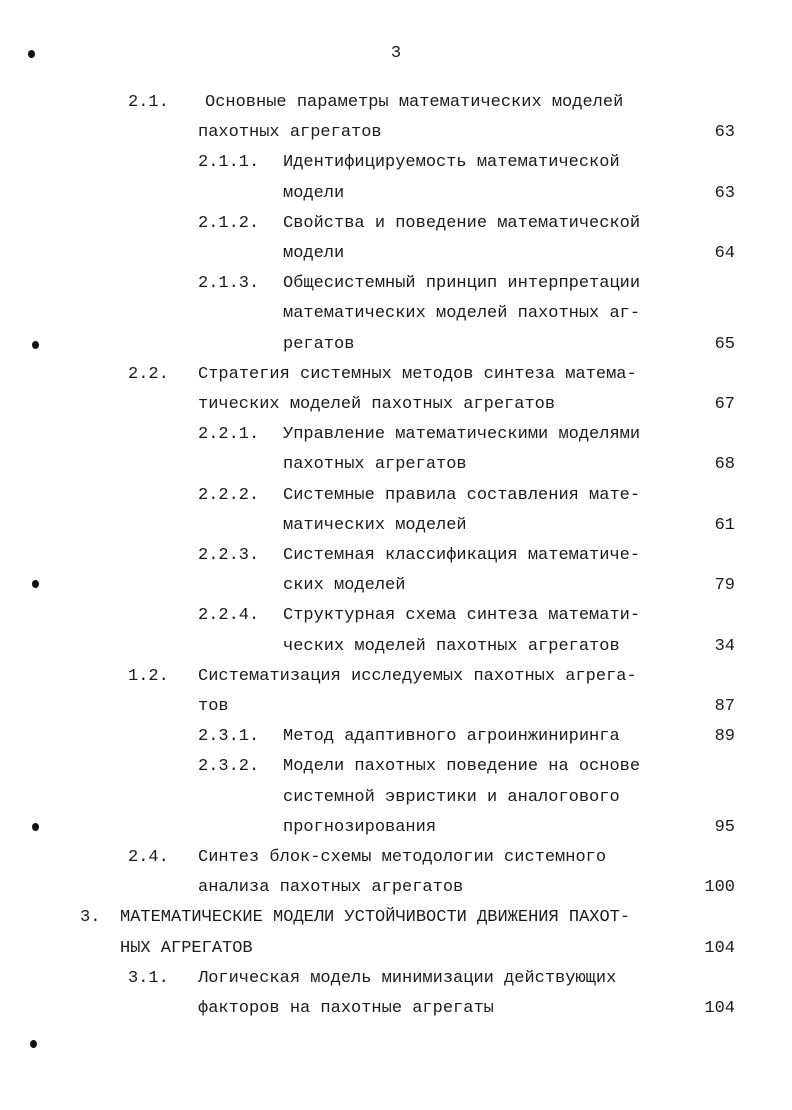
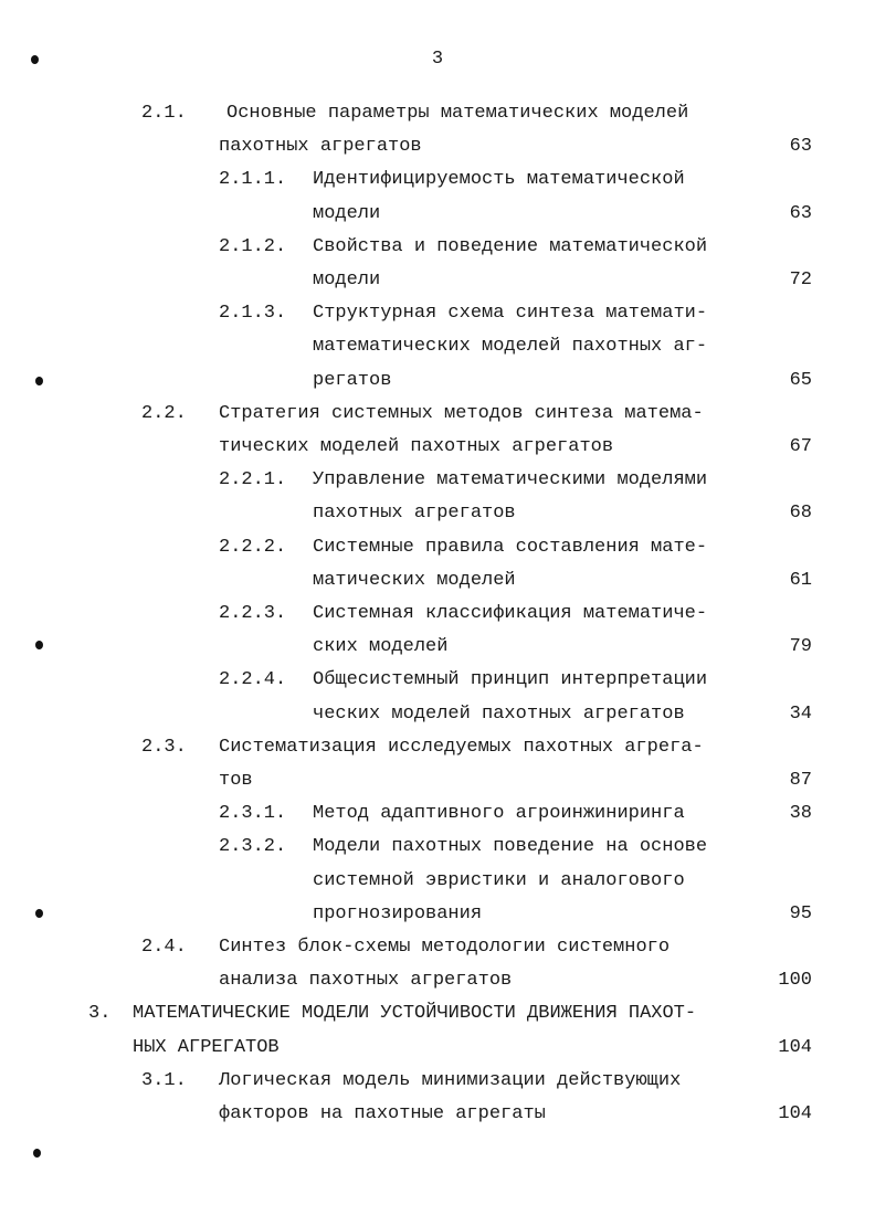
  3
  2.1.
  Основные параметры математических моделей
  пахотных агрегатов
  63
  2.1.1.
  Идентифицируемость математической
  модели
  63
  2.1.2.
  Свойства и поведение математической
  модели
- 64
+ 72
  2.1.3.
- Общесистемный принцип интерпретации
+ Структурная схема синтеза математи-
  математических моделей пахотных аг-
  регатов
  65
  2.2.
  Стратегия системных методов синтеза матема-
  тических моделей пахотных агрегатов
  67
  2.2.1.
  Управление математическими моделями
  пахотных агрегатов
  68
  2.2.2.
  Системные правила составления мате-
  матических моделей
  61
  2.2.3.
  Системная классификация математиче-
  ских моделей
  79
  2.2.4.
- Структурная схема синтеза математи-
+ Общесистемный принцип интерпретации
  ческих моделей пахотных агрегатов
  34
- 1.2.
+ 2.3.
  Систематизация исследуемых пахотных агрега-
  тов
  87
  2.3.1.
  Метод адаптивного агроинжиниринга
- 89
+ 38
  2.3.2.
  Модели пахотных поведение на основе
  системной эвристики и аналогового
  прогнозирования
  95
  2.4.
  Синтез блок-схемы методологии системного
  анализа пахотных агрегатов
  100
  3.
  МАТЕМАТИЧЕСКИЕ МОДЕЛИ УСТОЙЧИВОСТИ ДВИЖЕНИЯ ПАХОТ-
  НЫХ АГРЕГАТОВ
  104
  3.1.
  Логическая модель минимизации действующих
  факторов на пахотные агрегаты
  104
